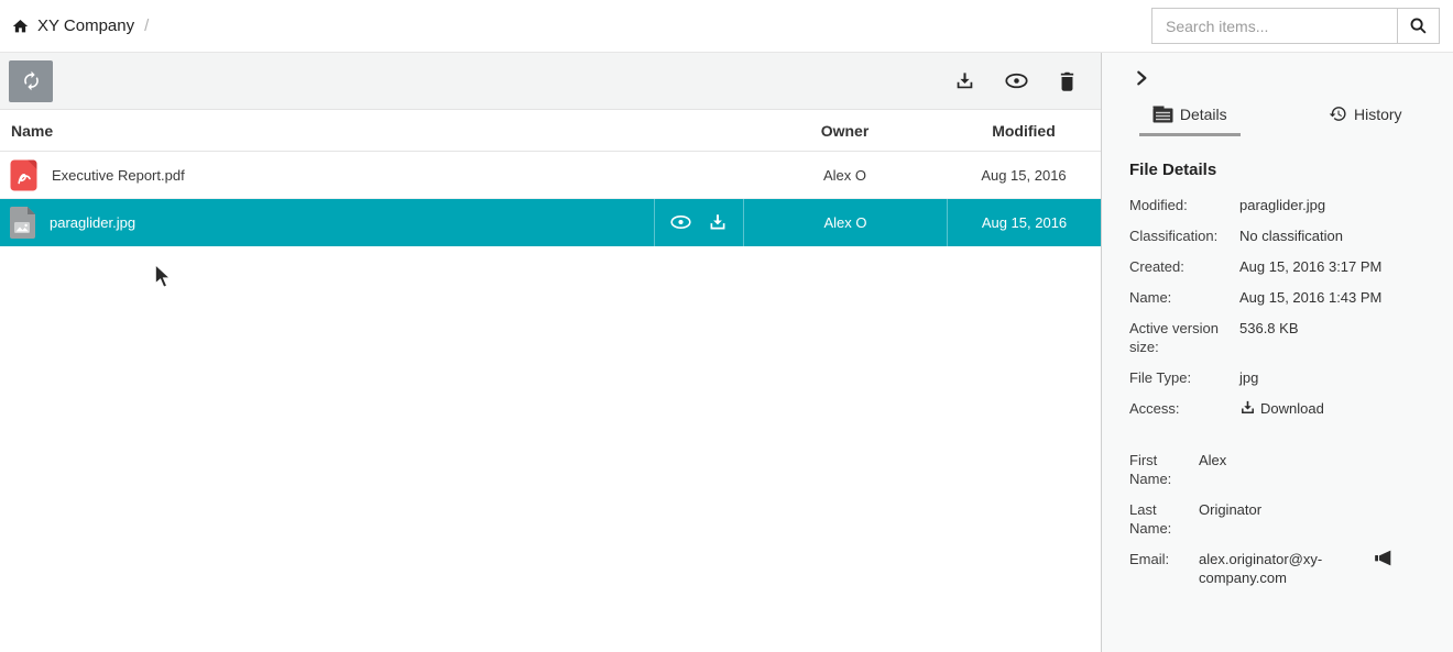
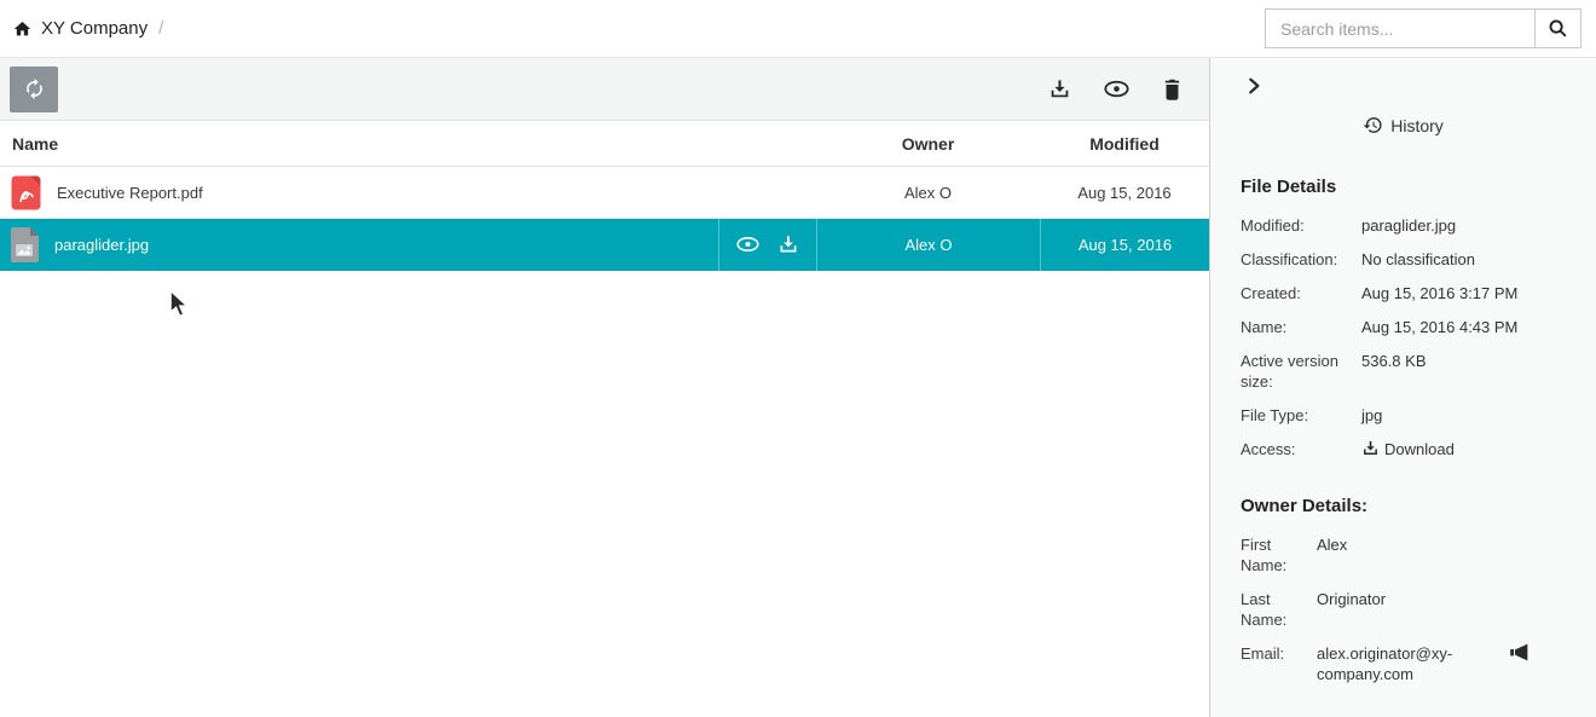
  XY Company
  /
  Search items...
  Name
  Owner
  Modified
  Executive Report.pdf
  Alex O
  Aug 15, 2016
  paraglider.jpg
  Alex O
  Aug 15, 2016
- Details
  History
  File Details
  Modified:
  paraglider.jpg
  Classification:
  No classification
  Created:
  Aug 15, 2016 3:17 PM
  Name:
- Aug 15, 2016 1:43 PM
+ Aug 15, 2016 4:43 PM
  Active version size:
  536.8 KB
  File Type:
  jpg
  Access:
  Download
+ Owner Details:
  First Name:
  Alex
  Last Name:
  Originator
  Email:
  alex.originator@xy-company.com
